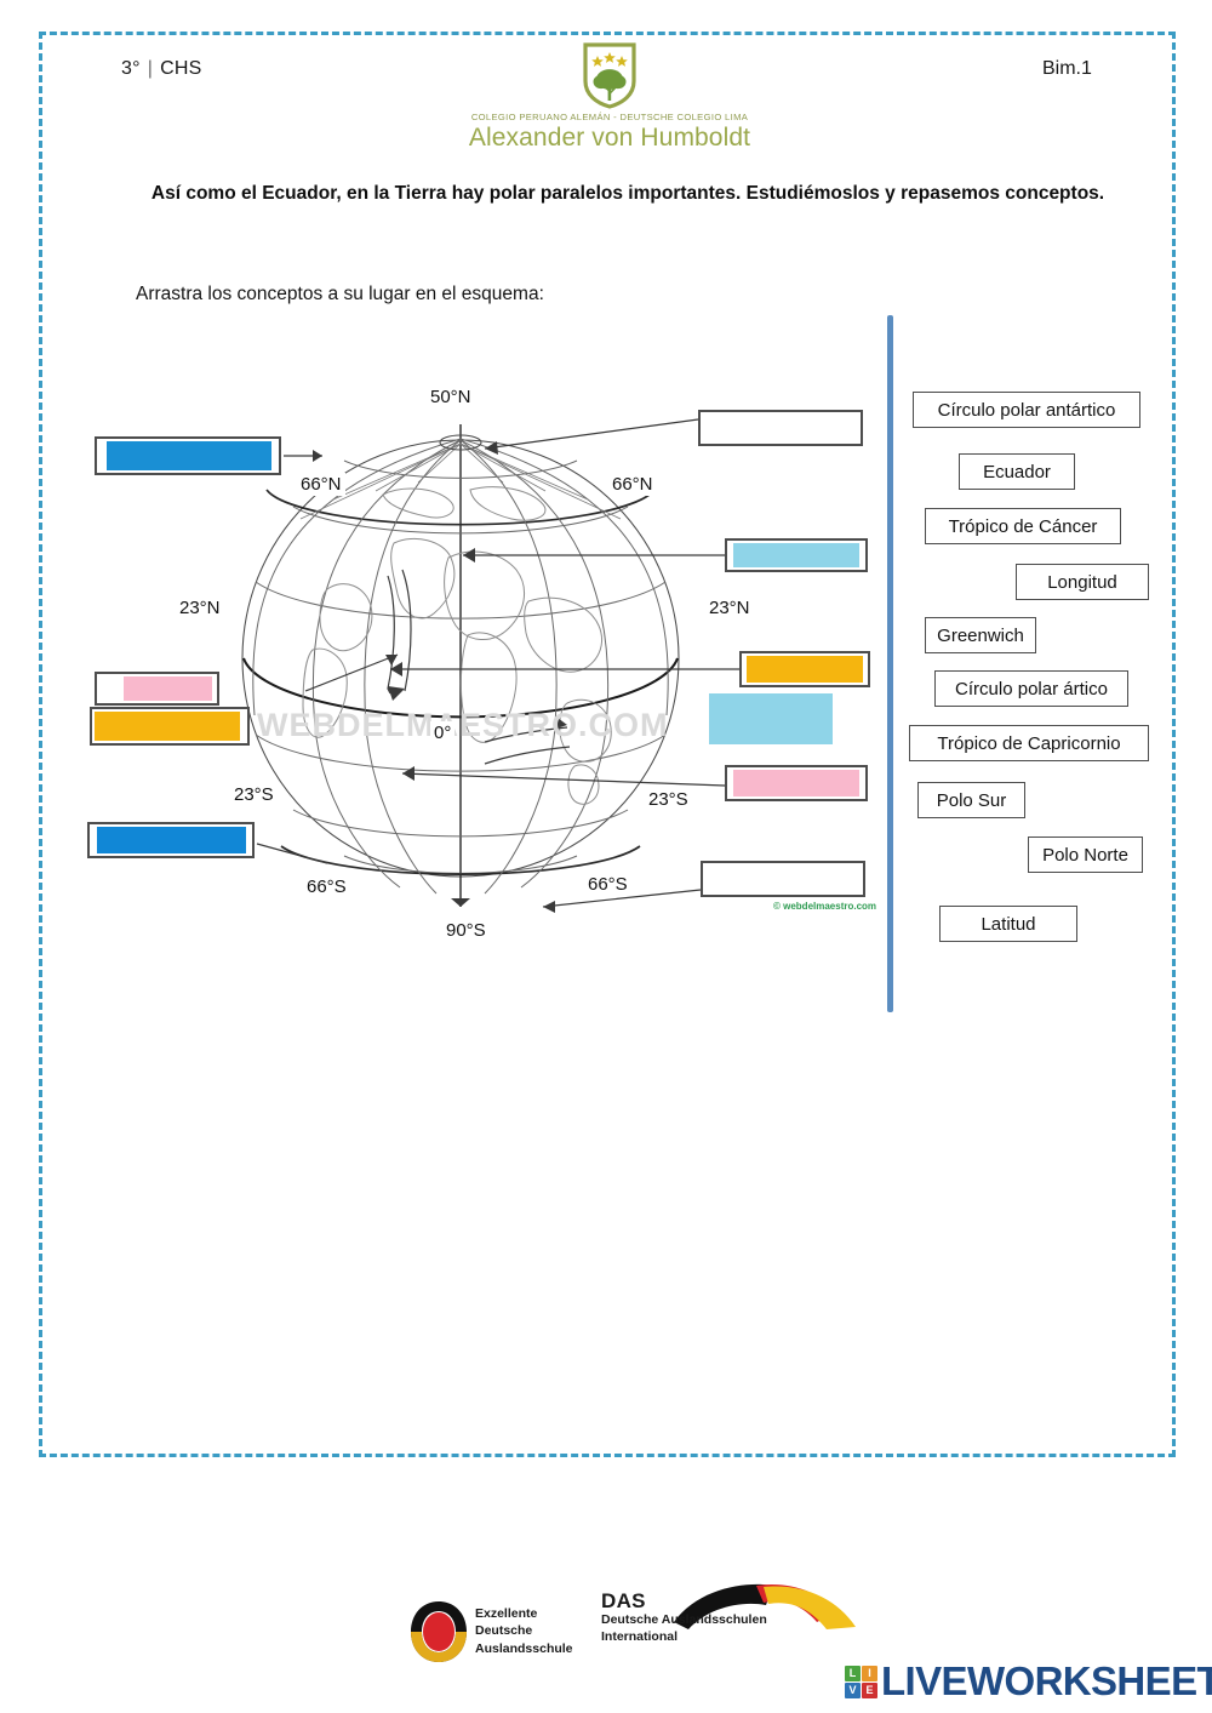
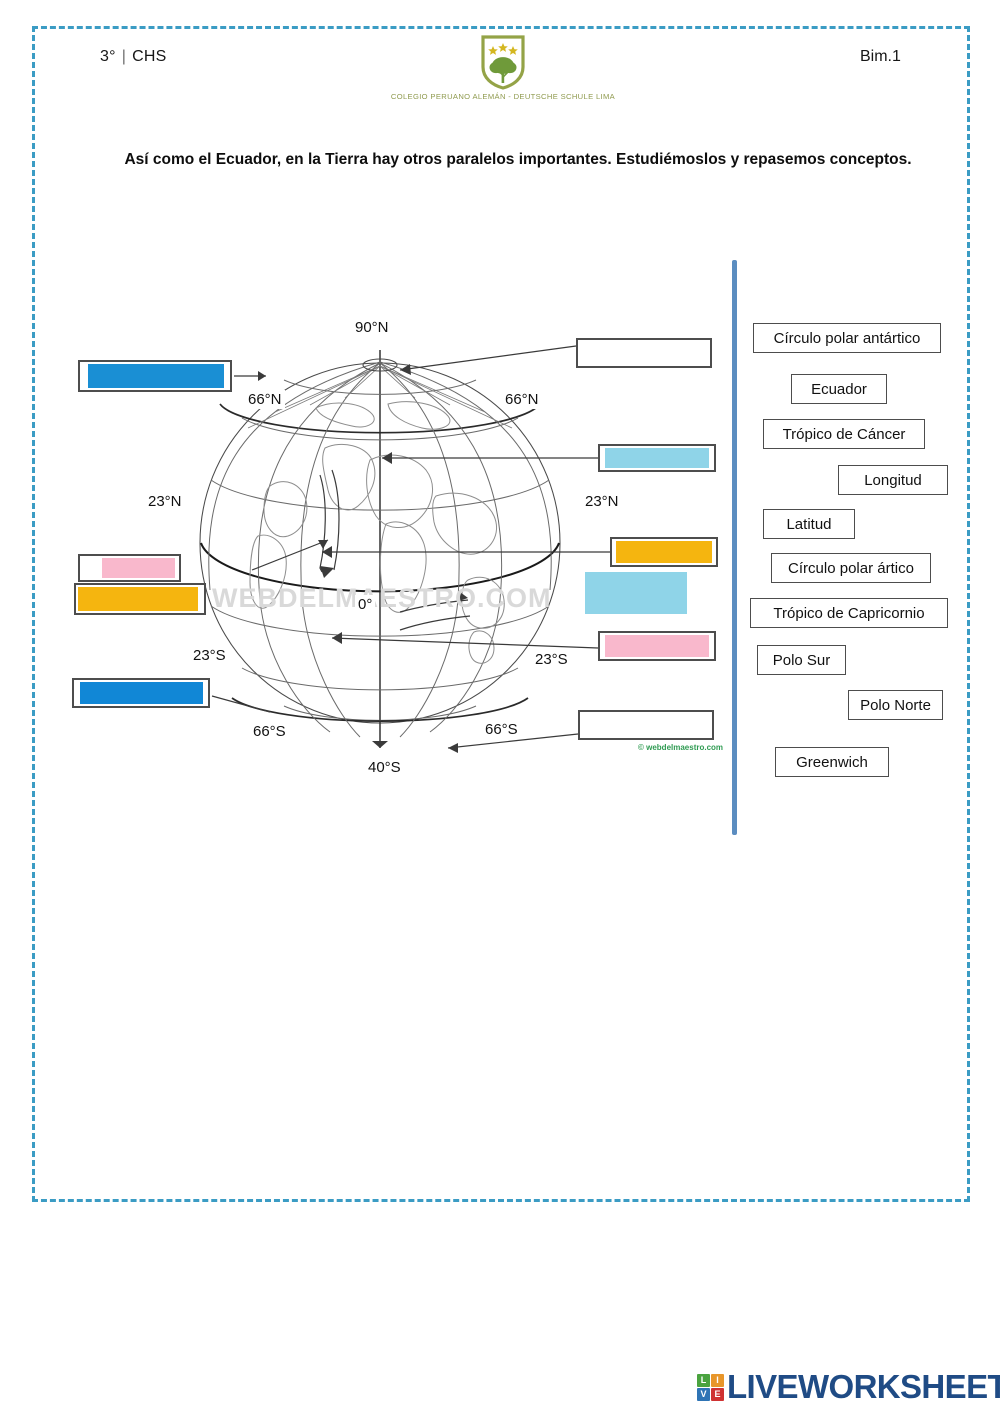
  3° | CHS
  Bim.1
- COLEGIO PERUANO ALEMÁN - DEUTSCHE COLEGIO LIMA
+ COLEGIO PERUANO ALEMÁN - DEUTSCHE SCHULE LIMA
- Alexander von Humboldt
- Así como el Ecuador, en la Tierra hay polar paralelos importantes. Estudiémoslos y repasemos conceptos.
+ Así como el Ecuador, en la Tierra hay otros paralelos importantes. Estudiémoslos y repasemos conceptos.
- Arrastra los conceptos a su lugar en el esquema:
  WEBDELMESTRO.COM
  © webdelmaestro.com
- 50°N
+ 90°N
  66°N
  66°N
  23°N
  23°N
  0°
  23°S
  23°S
  66°S
  66°S
- 90°S
+ 40°S
  Círculo polar antártico
  Ecuador
  Trópico de Cáncer
  Longitud
- Greenwich
+ Latitud
  Círculo polar ártico
  Trópico de Capricornio
  Polo Sur
  Polo Norte
- Latitud
+ Greenwich
- Exzellente
- Deutsche
- Auslandsschule
- DAS
- Deutsche Auslandsschulen
- International
  L
  I
  V
  E
  LIVEWORKSHEET
